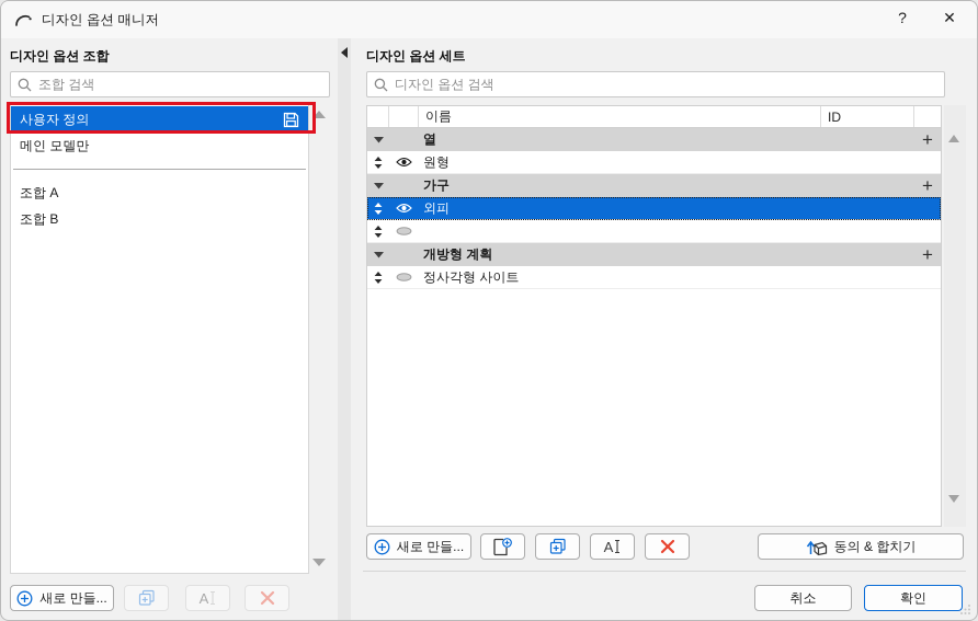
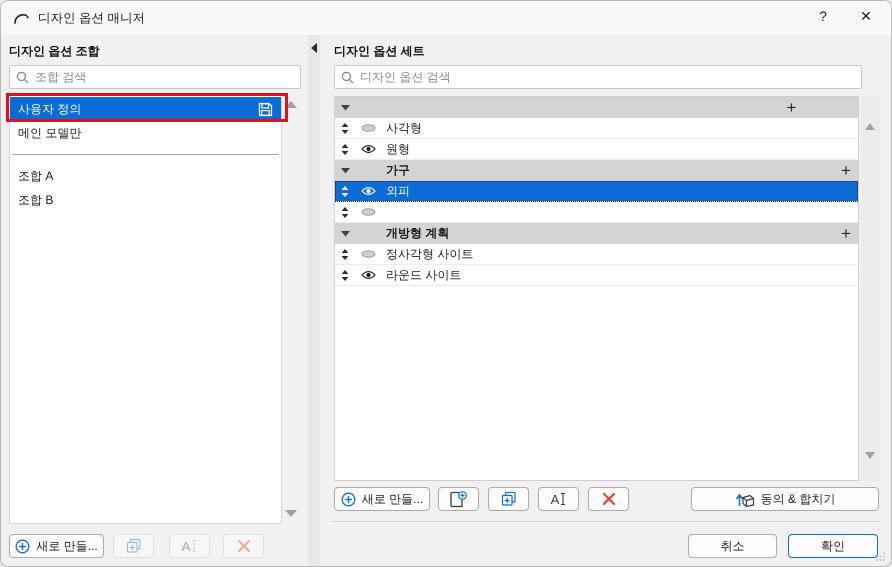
  디자인 옵션 매니저
  ?
  ✕
  디자인 옵션 조합
  조합 검색
  사용자 정의
  메인 모델만
  조합 A
  조합 B
  새로 만들...
  A
  디자인 옵션 세트
  디자인 옵션 검색
- 이름
- ID
- 열
  +
+ 사각형
  원형
  가구
  +
  외피
  개방형 계획
  +
  정사각형 사이트
+ 라운드 사이트
  새로 만들...
  A
  동의 & 합치기
  취소
  확인
